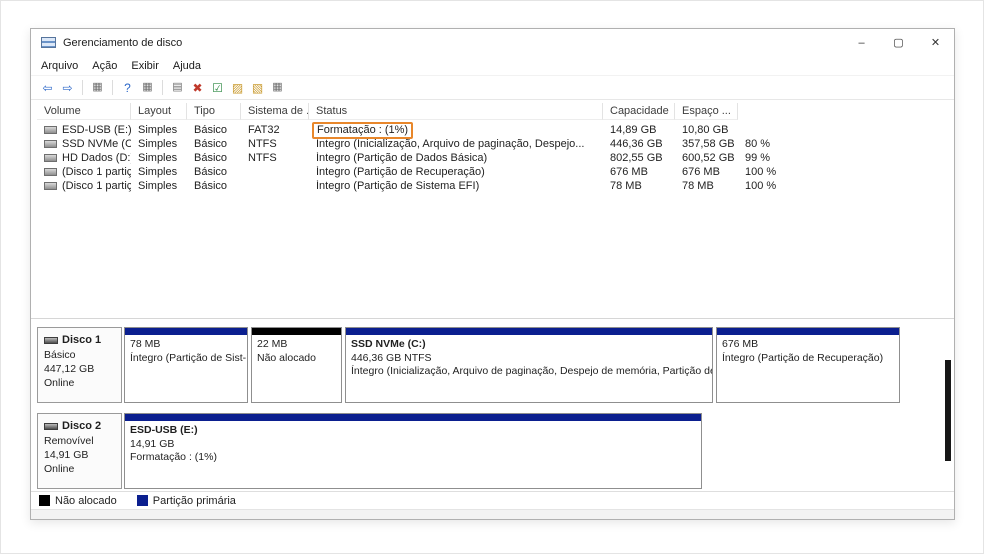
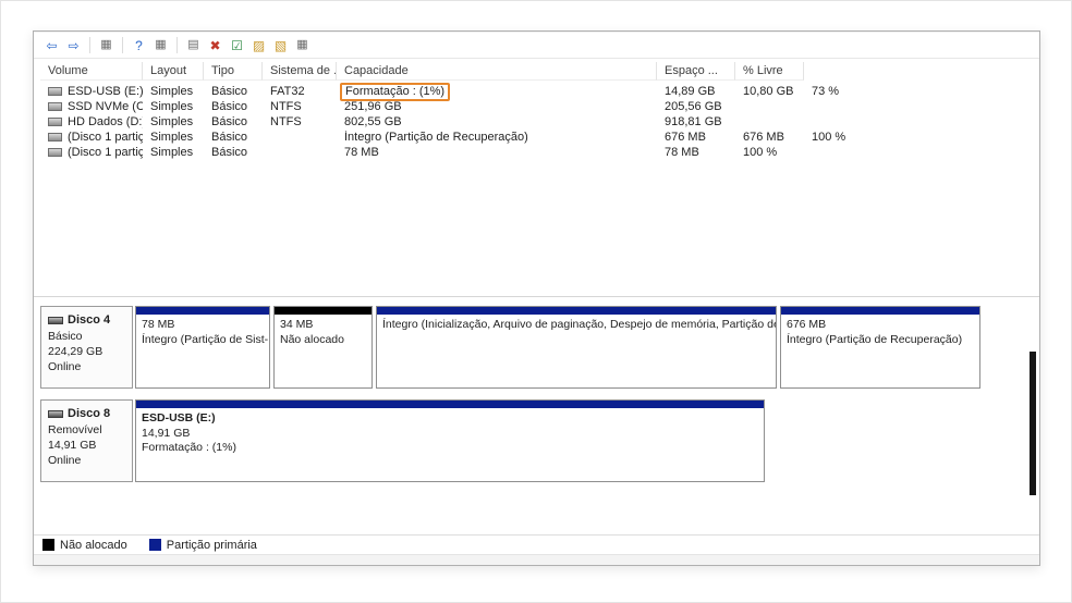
- Gerenciamento de disco
- –
- ▢
- ✕
- Arquivo
- Ação
- Exibir
- Ajuda
  ⇦
  ⇨
  ▦
  ?
  ▦
  ▤
  ✖
  ☑
  ▨
  ▧
  ▦
  Volume
  Layout
  Tipo
  Sistema de .
- Status
  Capacidade
  Espaço ...
+ % Livre
  ESD-USB (E:)
  Simples
  Básico
  FAT32
  Formatação : (1%)
  14,89 GB
  10,80 GB
+ 73 %
  SSD NVMe (C
  Simples
  Básico
  NTFS
- Íntegro (Inicialização, Arquivo de paginação, Despejo...
- 446,36 GB
+ 251,96 GB
- 357,58 GB
+ 205,56 GB
- 80 %
  HD Dados (D:
  Simples
  Básico
  NTFS
- Íntegro (Partição de Dados Básica)
  802,55 GB
- 600,52 GB
+ 918,81 GB
- 99 %
  (Disco 1 partiç
  Simples
  Básico
  Íntegro (Partição de Recuperação)
  676 MB
  676 MB
  100 %
  (Disco 1 partiç
  Simples
  Básico
- Íntegro (Partição de Sistema EFI)
  78 MB
  78 MB
  100 %
- Disco 1
+ Disco 4
  Básico
- 447,12 GB
+ 224,29 GB
  Online
  78 MB
  Íntegro (Partição de Sist-
- 22 MB
+ 34 MB
  Não alocado
- SSD NVMe (C:)
- 446,36 GB NTFS
  Íntegro (Inicialização, Arquivo de paginação, Despejo de memória, Partição d
  676 MB
  Íntegro (Partição de Recuperação)
- Disco 2
+ Disco 8
  Removível
  14,91 GB
  Online
  ESD-USB (E:)
  14,91 GB
  Formatação : (1%)
  Não alocado
  Partição primária
